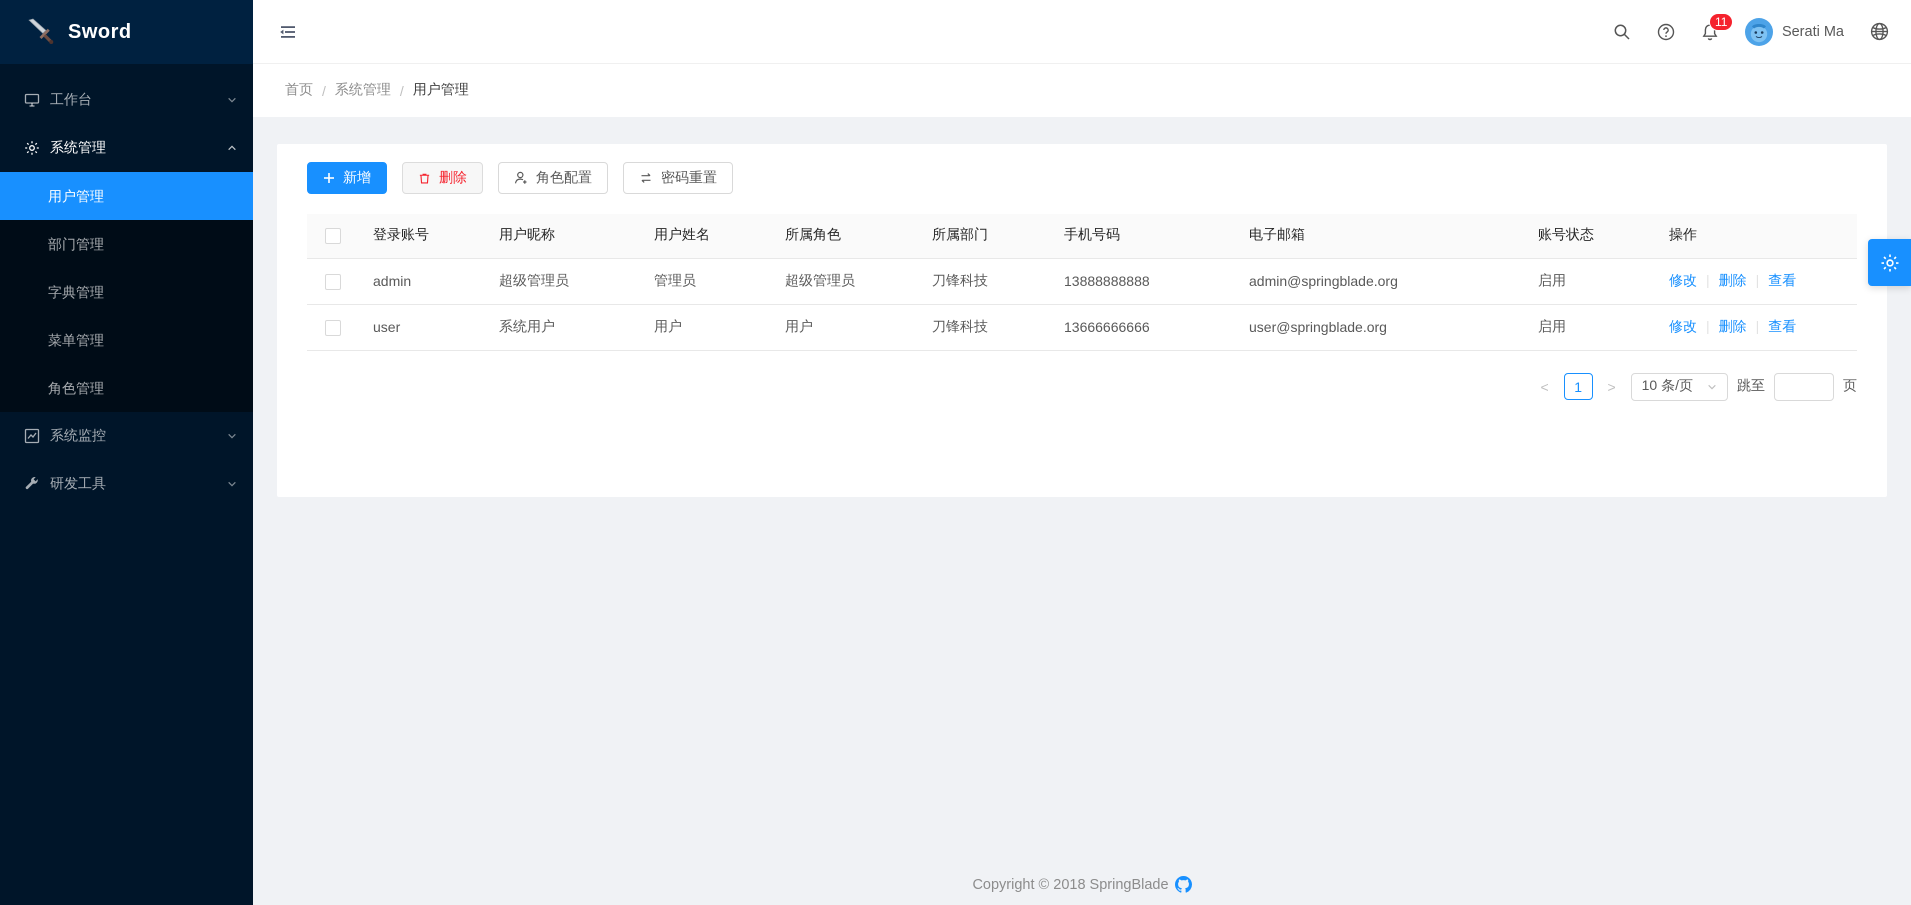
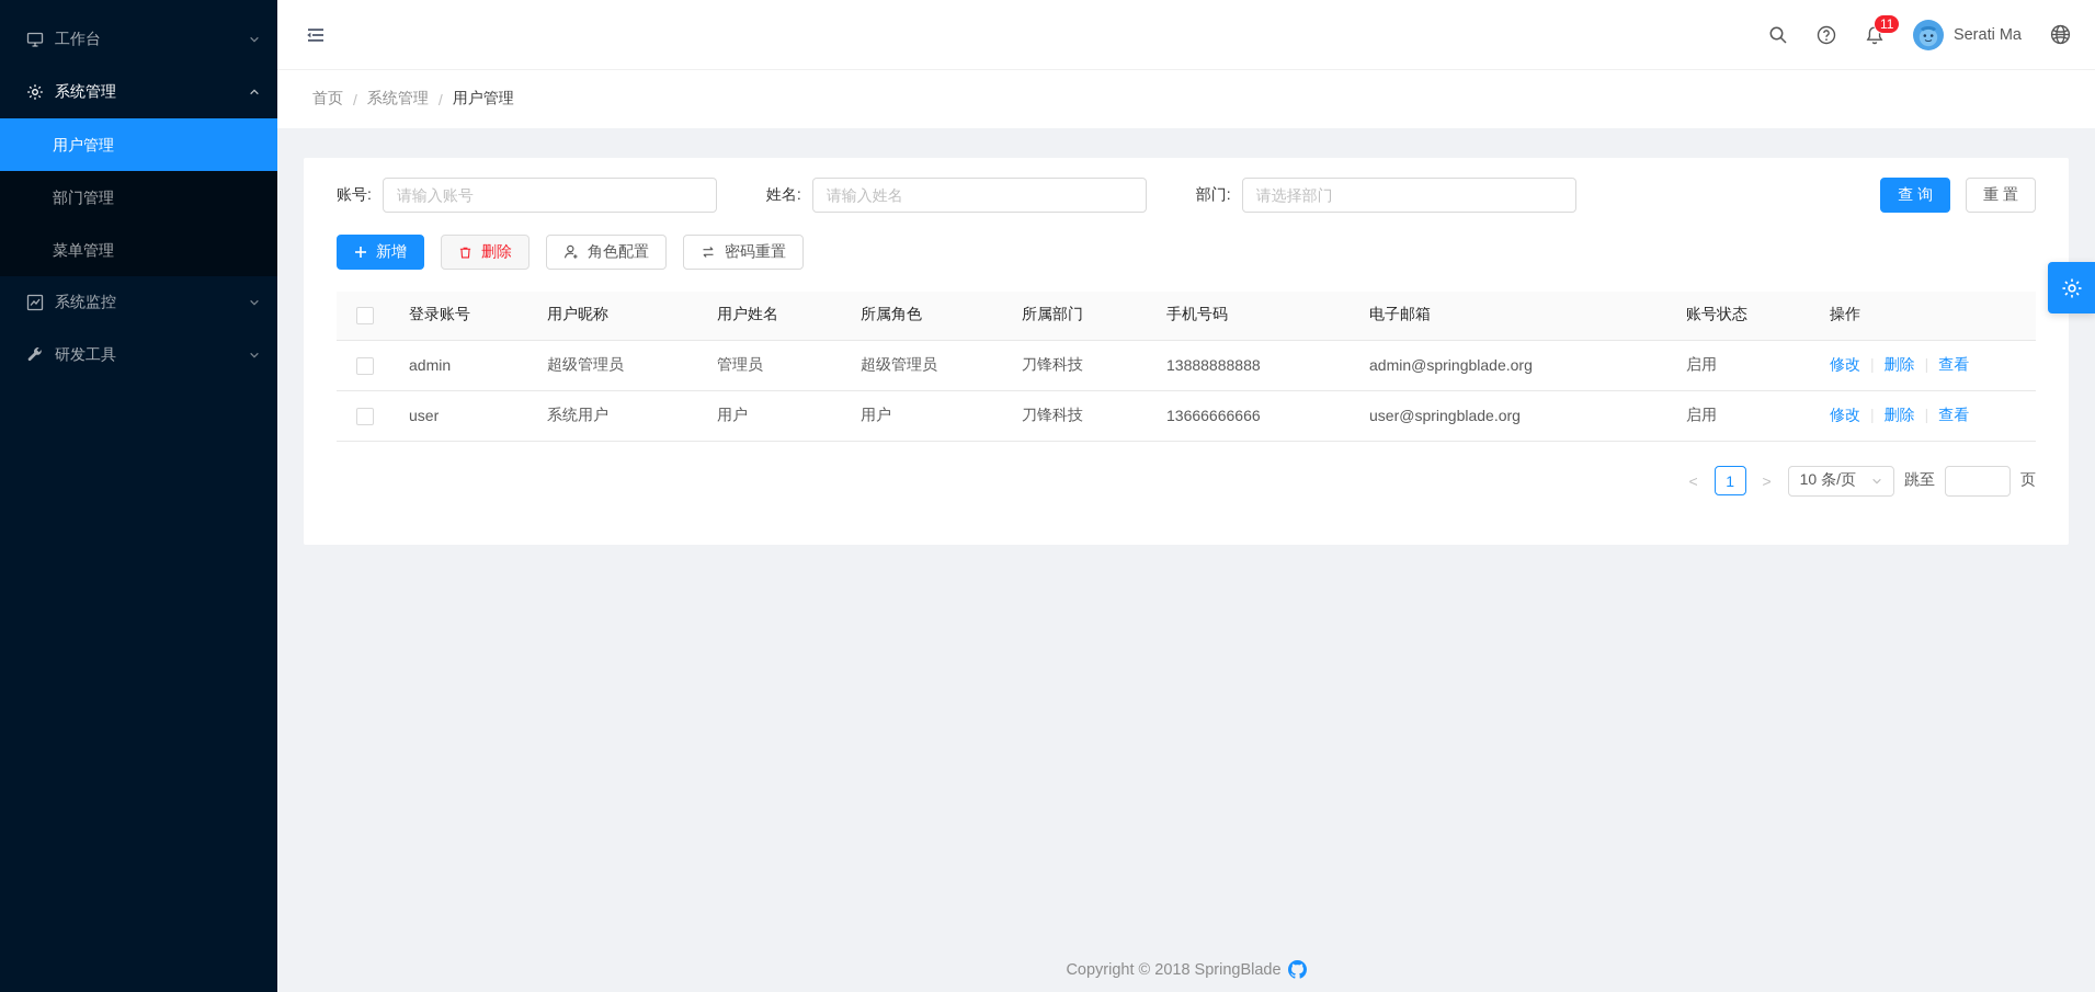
- Sword
  工作台
  系统管理
  用户管理
  部门管理
- 字典管理
  菜单管理
- 角色管理
  系统监控
  研发工具
  11
  Serati Ma
  首页
  /
  系统管理
  /
  用户管理
+ 账号:
+ 请输入账号
+ 姓名:
+ 请输入姓名
+ 部门:
+ 请选择部门
+ 查 询
+ 重 置
  新增
  删除
  角色配置
  密码重置
  	登录账号	用户昵称	用户姓名	所属角色	所属部门	手机号码	电子邮箱	账号状态	操作
  	admin	超级管理员	管理员	超级管理员	刀锋科技	13888888888	admin@springblade.org	启用	修改 删除 | 查看
  	user	系统用户	用户	用户	刀锋科技	13666666666	user@springblade.org	启用	修改 删除 | 查看
  <
  1
  >
  10 条/页
  跳至
  页
  Copyright © 2018 SpringBlade
